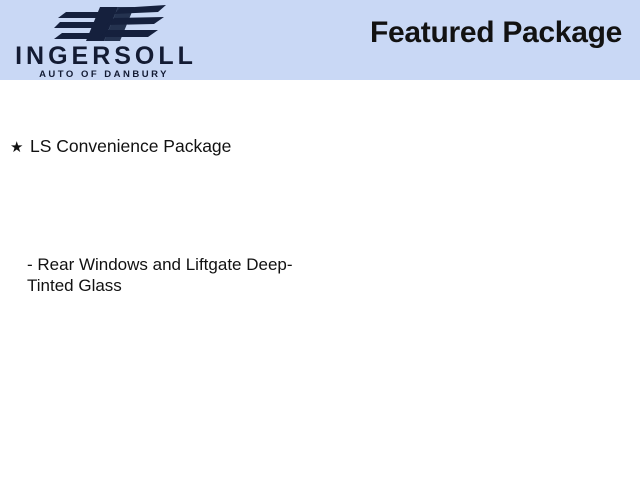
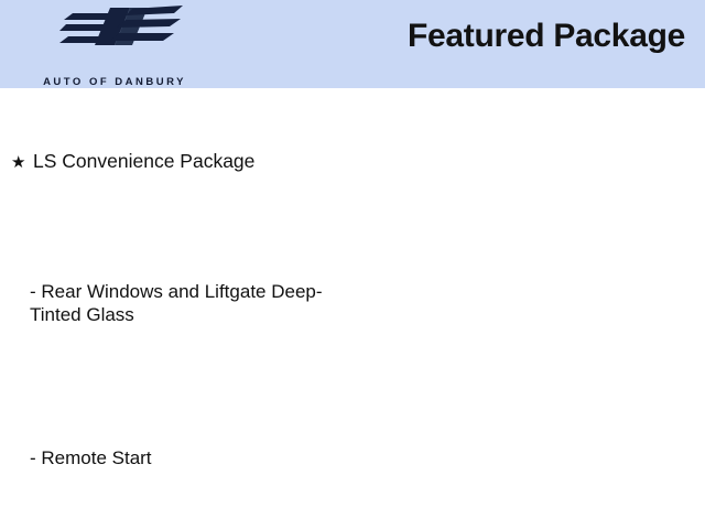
- INGERSOLL
  AUTO OF DANBURY
  Featured Package
  ★ LS Convenience Package
  - Rear Windows and Liftgate Deep-Tinted Glass
+ - Remote Start
